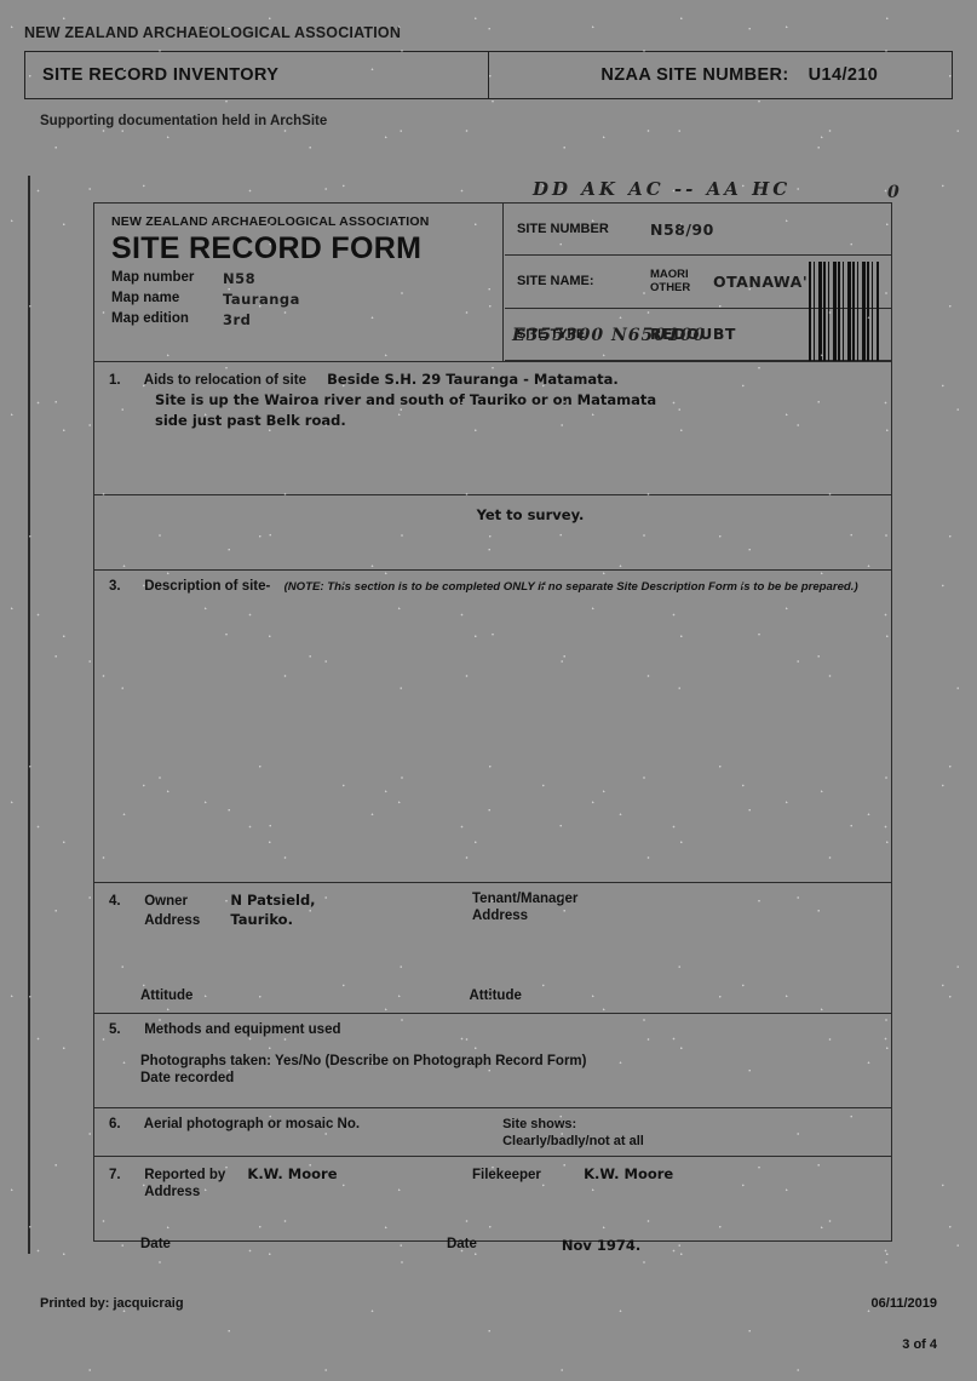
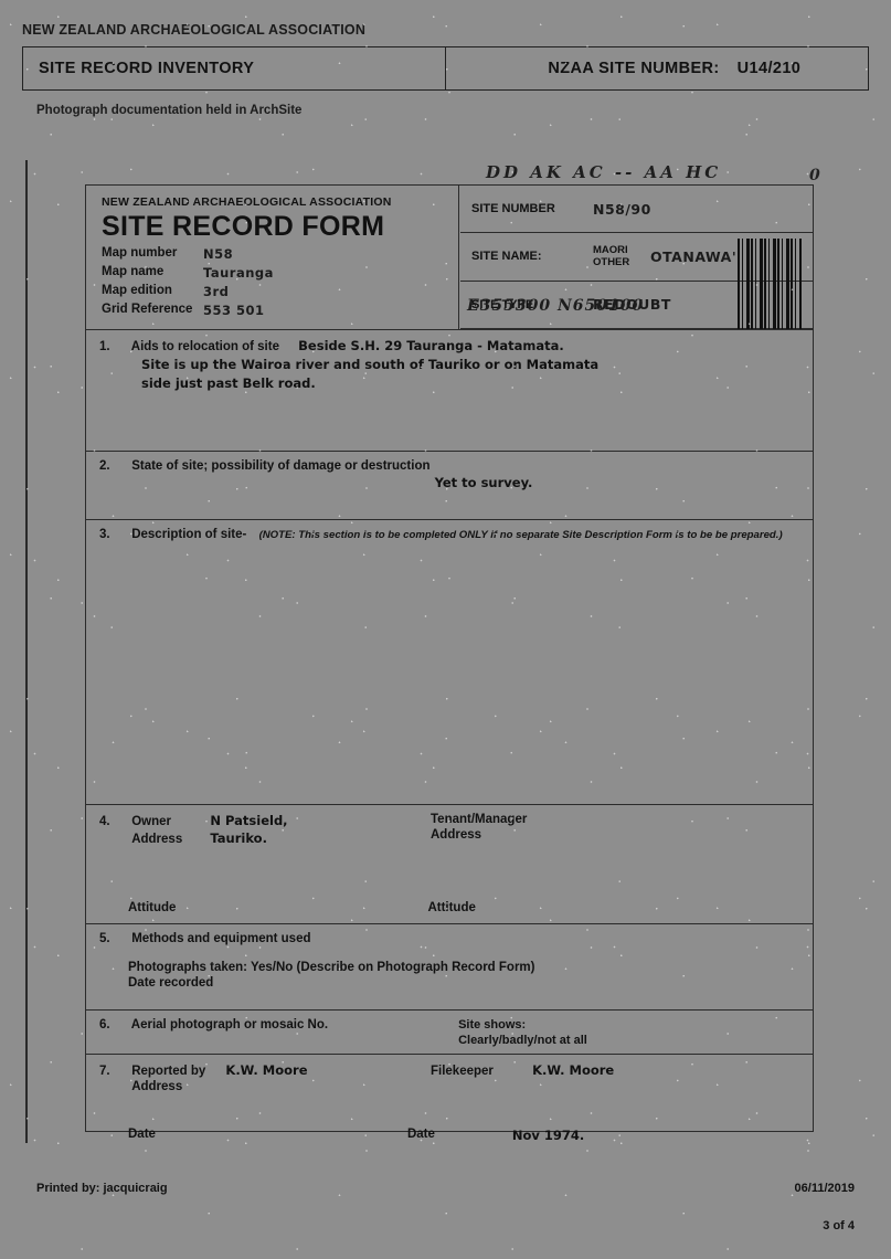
  NEW ZEALAND ARCHAEOLOGICAL ASSOCIATION
  SITE RECORD INVENTORY
  NZAA SITE NUMBER:
- Supporting documentation held in ArchSite
+ Photograph documentation held in ArchSite
  DD AK AC -- AA HC
  0
  NEW ZEALAND ARCHAEOLOGICAL ASSOCIATION
  SITE RECORD FORM
  Map number
  N58
  Map name
  Tauranga
  Map edition
  3rd
+ Grid Reference
+ 553 501
  SITE NUMBER
  N58/90
  SITE NAME:
  MAORI
  OTHER
  OTANAWA'
  SITE TYPE
  REDOUBT
  1. Aids to relocation of site Beside S.H. 29 Tauranga - Matamata.
  Site is up the Wairoa river and south of Tauriko or on Matamata
  side just past Belk road.
+ 2. State of site; possibility of damage or destruction
  Yet to survey.
  3. Description of site- (NOTE: This section is to be completed ONLY if no separate Site Description Form is to be be prepared.)
  4. Owner N Patsield,
  Address Tauriko.
  Tenant/Manager
  Address
  Attitude
  Attitude
  5. Methods and equipment used
  Photographs taken: Yes/No (Describe on Photograph Record Form)
  Date recorded
  6. Aerial photograph or mosaic No.
  Site shows:
  Clearly/badly/not at all
  7. Reported by K.W. Moore
  Address
  Filekeeper K.W. Moore
  Date
  Date
  Nov 1974.
  E355300 N650100
  Printed by: jacquicraig
  06/11/2019
  3 of 4
